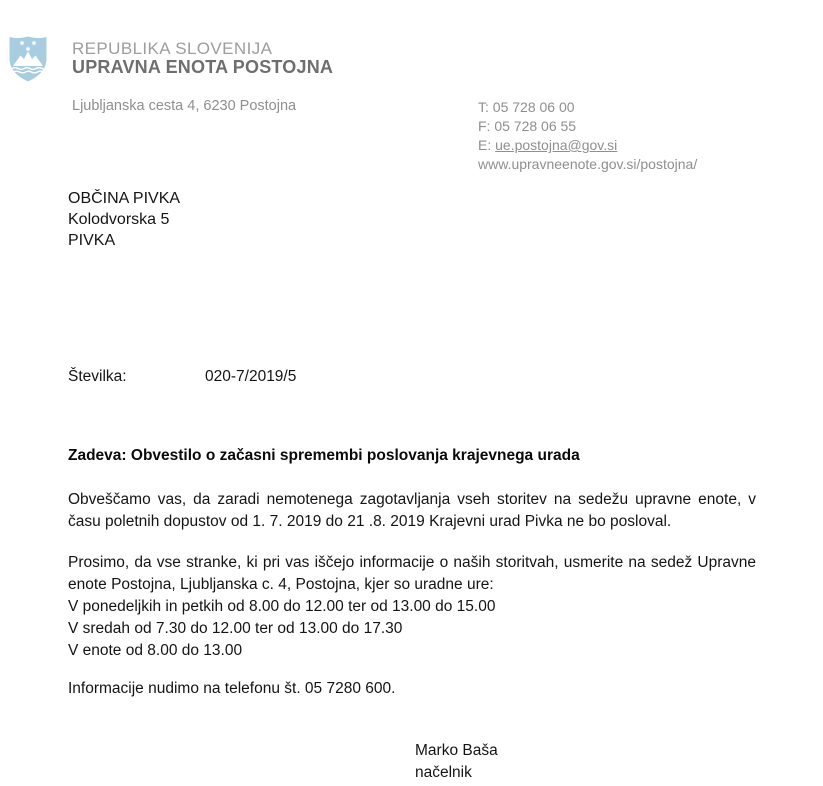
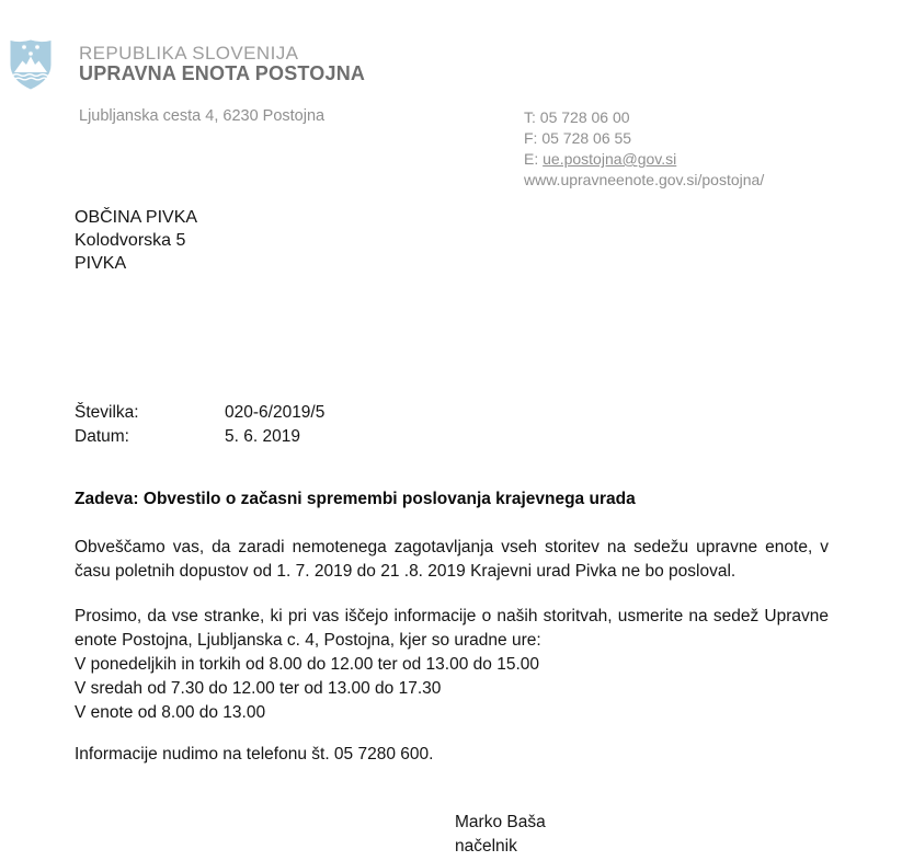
  REPUBLIKA SLOVENIJA
  UPRAVNA ENOTA POSTOJNA
  Ljubljanska cesta 4, 6230 Postojna
  T: 05 728 06 00
  F: 05 728 06 55
  E: ue.postojna@gov.si
  www.upravneenote.gov.si/postojna/
  OBČINA PIVKA
  Kolodvorska 5
  PIVKA
- Številka: 020-7/2019/5
+ Številka: 020-6/2019/5
+ Datum: 5. 6. 2019
  Zadeva: Obvestilo o začasni spremembi poslovanja krajevnega urada
  Obveščamo vas, da zaradi nemotenega zagotavljanja vseh storitev na sedežu upravne enote, v času poletnih dopustov od 1. 7. 2019 do 21 .8. 2019 Krajevni urad Pivka ne bo posloval.
  Prosimo, da vse stranke, ki pri vas iščejo informacije o naših storitvah, usmerite na sedež Upravne enote Postojna, Ljubljanska c. 4, Postojna, kjer so uradne ure:
- V ponedeljkih in petkih od 8.00 do 12.00 ter od 13.00 do 15.00
+ V ponedeljkih in torkih od 8.00 do 12.00 ter od 13.00 do 15.00
  V sredah od 7.30 do 12.00 ter od 13.00 do 17.30
  V enote od 8.00 do 13.00
  Informacije nudimo na telefonu št. 05 7280 600.
  Marko Baša
  načelnik
